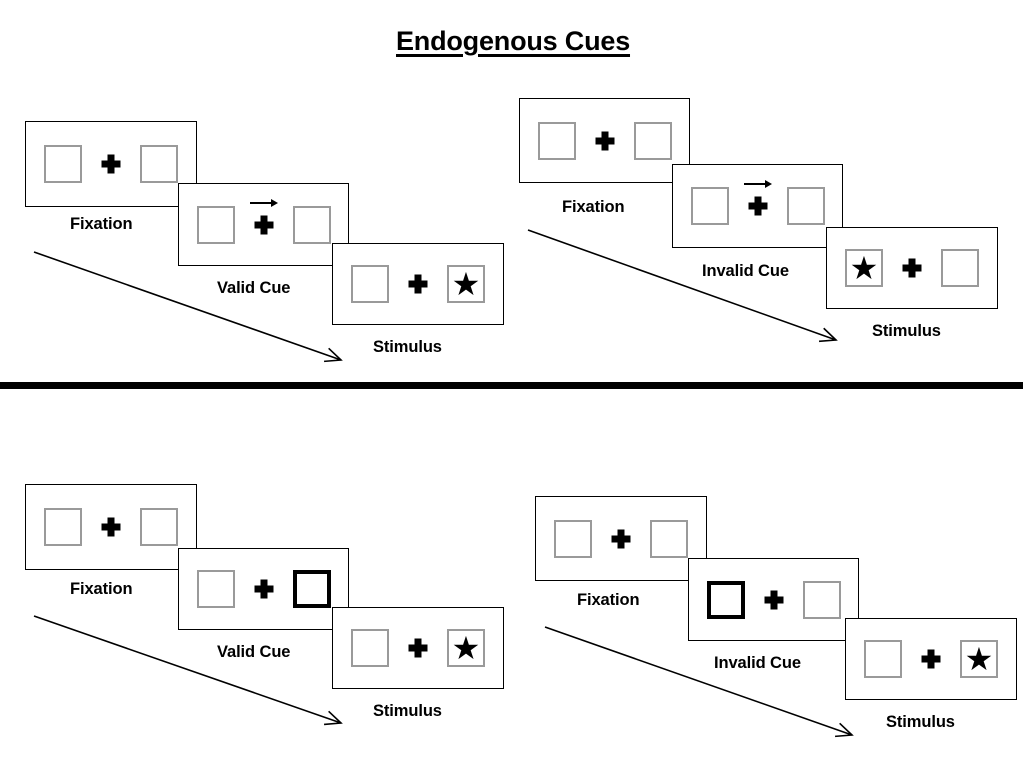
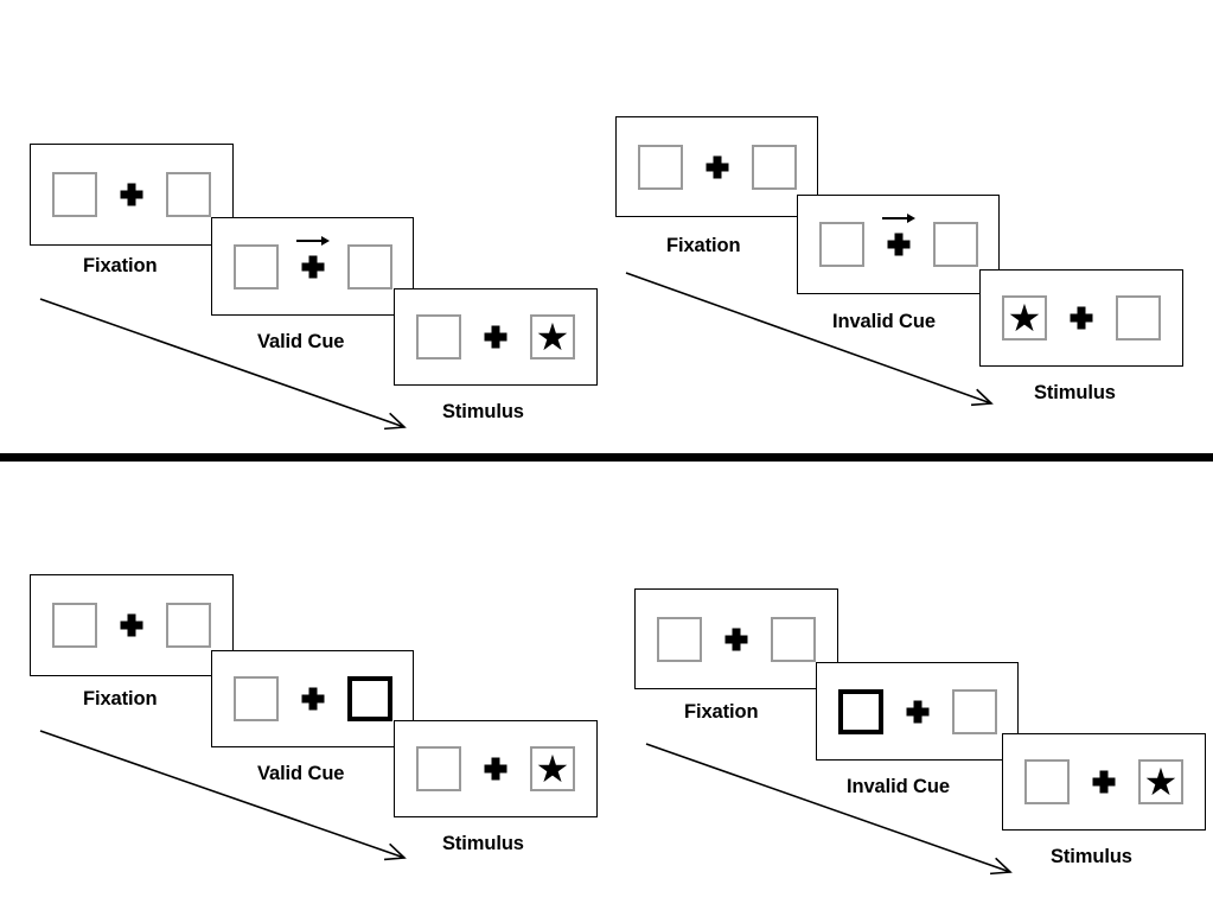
- Endogenous Cues
  Fixation
  Valid Cue
  ★
  Stimulus
  Fixation
  Invalid Cue
  ★
  Stimulus
  Fixation
  Valid Cue
  ★
  Stimulus
  Fixation
  Invalid Cue
  ★
  Stimulus
